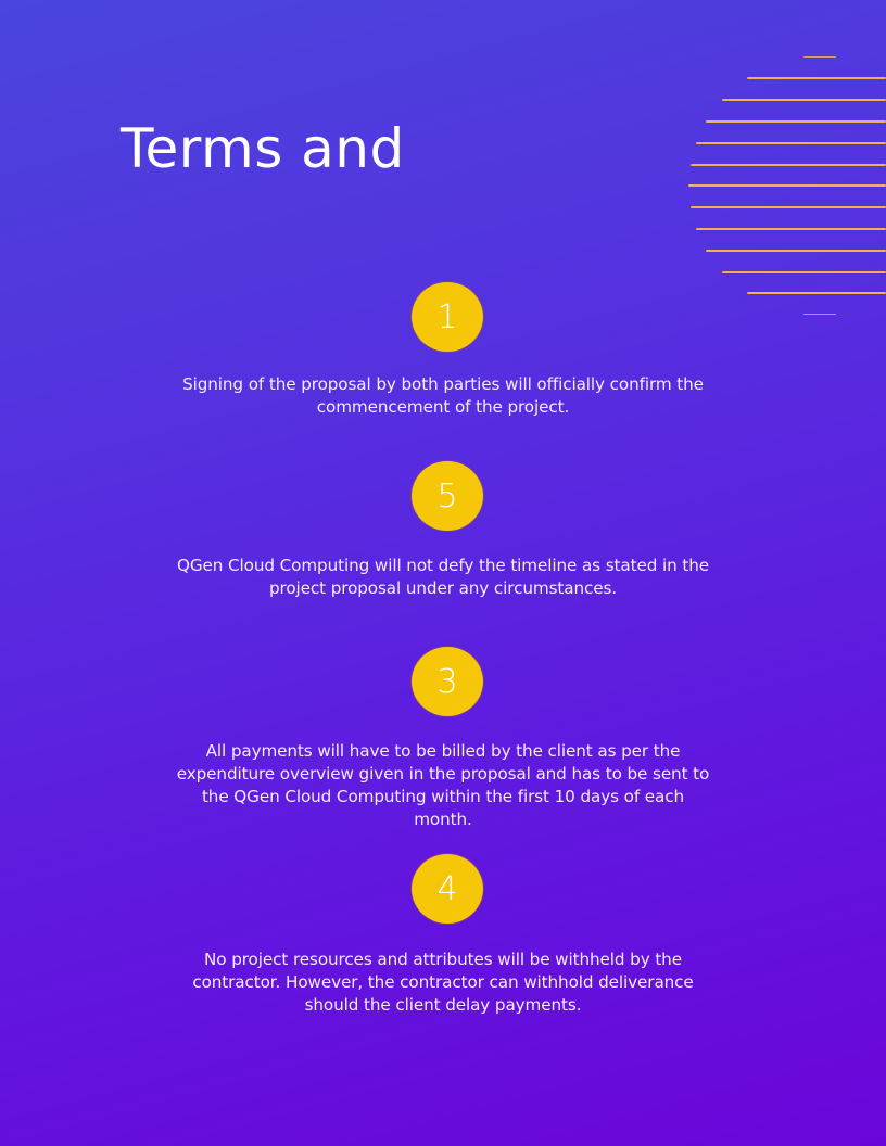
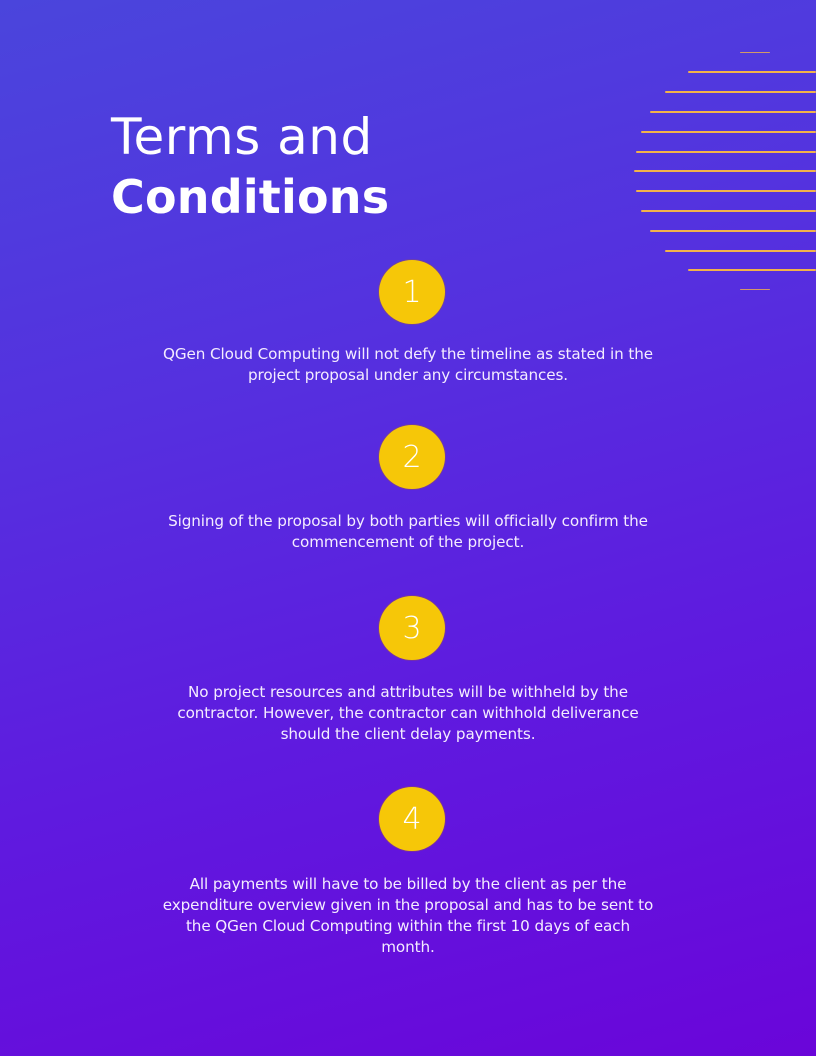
  Terms and
+ Conditions
  1
- Signing of the proposal by both parties will officially confirm the commencement of the project.
+ QGen Cloud Computing will not defy the timeline as stated in the project proposal under any circumstances.
- 5
+ 2
- QGen Cloud Computing will not defy the timeline as stated in the project proposal under any circumstances.
+ Signing of the proposal by both parties will officially confirm the commencement of the project.
  3
- All payments will have to be billed by the client as per the expenditure overview given in the proposal and has to be sent to the QGen Cloud Computing within the first 10 days of each month.
+ No project resources and attributes will be withheld by the contractor. However, the contractor can withhold deliverance should the client delay payments.
  4
- No project resources and attributes will be withheld by the contractor. However, the contractor can withhold deliverance should the client delay payments.
+ All payments will have to be billed by the client as per the expenditure overview given in the proposal and has to be sent to the QGen Cloud Computing within the first 10 days of each month.
